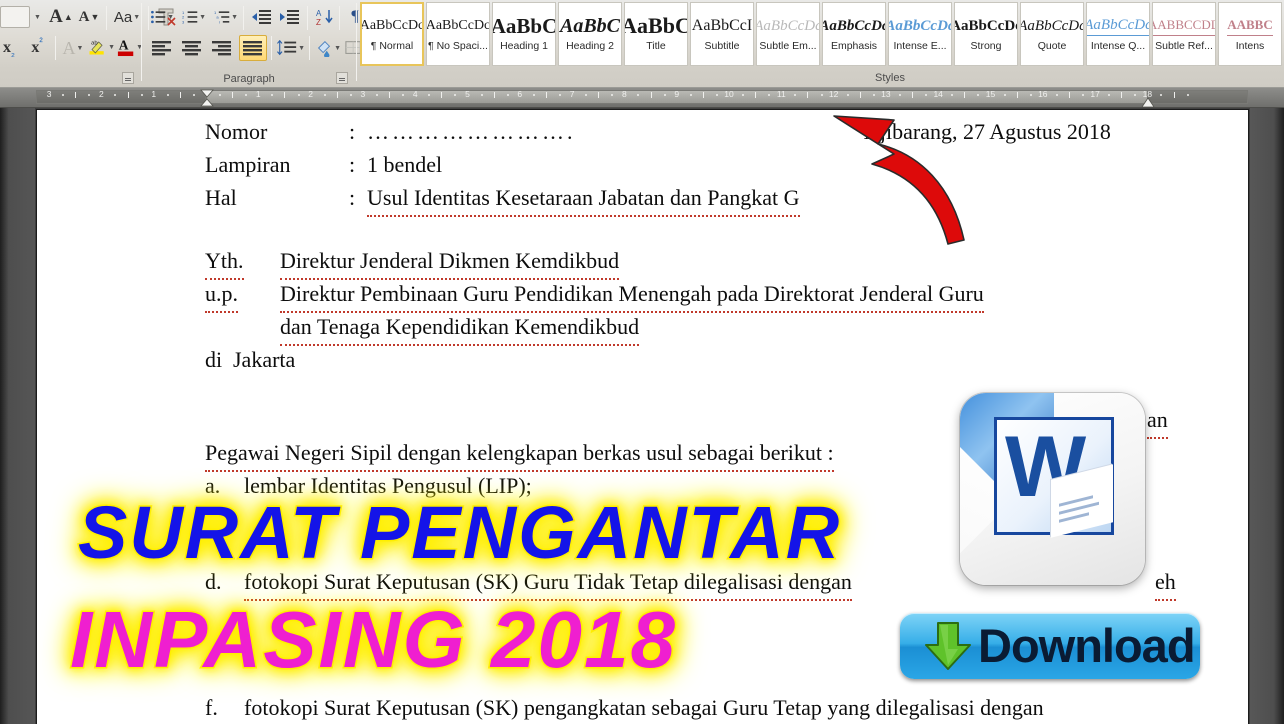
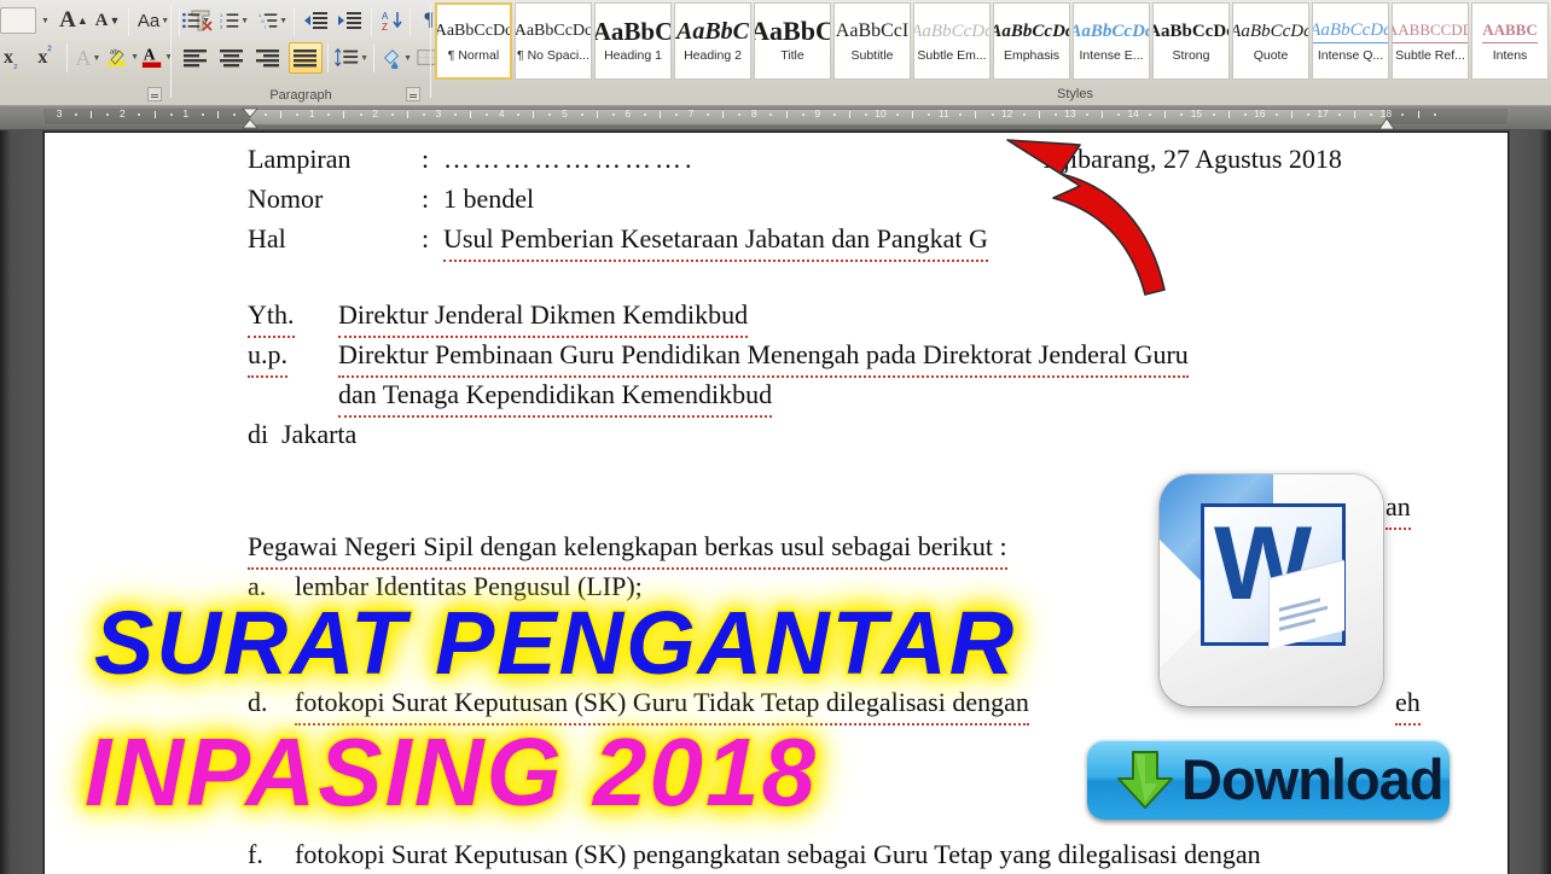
  A
  ▲
  A
  ▼
  Aa
  x
  ₂
  x
  ²
  A
  A
  A
  Z
  ¶
  Paragraph
  AaBbCcDc
  ¶ Normal
  AaBbCcDc
  ¶ No Spaci...
  AaBbC
  Heading 1
  AaBbC
  Heading 2
  AaBbC
  Title
  AaBbCcI
  Subtitle
  AaBbCcDc
  Subtle Em...
  AaBbCcD
  Emphasis
  AaBbCcD
  Intense E...
  AaBbCcD
  Strong
  AaBbCcDc
  Quote
  AaBbCcDc
  Intense Q...
  AABBCCD
  Subtle Ref...
  AABBC
  Intens
  Styles
  3
  2
  1
  1
  2
  3
  4
  5
  6
  7
  8
  9
  10
  11
  12
  13
  14
  15
  16
  17
  18
- Nomor
+ Lampiran
  :
  …………………….
- Lampiran
+ Nomor
  :
  1 bendel
  Hal
  :
- Usul Identitas Kesetaraan Jabatan dan Pangkat G
+ Usul Pemberian Kesetaraan Jabatan dan Pangkat G
  ibarang, 27 Agustus 2018
  Yth.
  Direktur Jenderal Dikmen Kemdikbud
  u.p.
  Direktur Pembinaan Guru Pendidikan Menengah pada Direktorat Jenderal Guru
  dan Tenaga Kependidikan Kemendikbud
  di
  Jakarta
  Pegawai Negeri Sipil dengan kelengkapan berkas usul sebagai berikut :
  a.
  lembar Identitas Pengusul (LIP);
  d.
  fotokopi Surat Keputusan (SK) Guru Tidak Tetap dilegalisasi dengan
  f.
  fotokopi Surat Keputusan (SK) pengangkatan sebagai Guru Tetap yang dilegalisasi dengan
  an
  eh
  W
  Download
  SURAT PENGANTAR
  INPASING 2018
